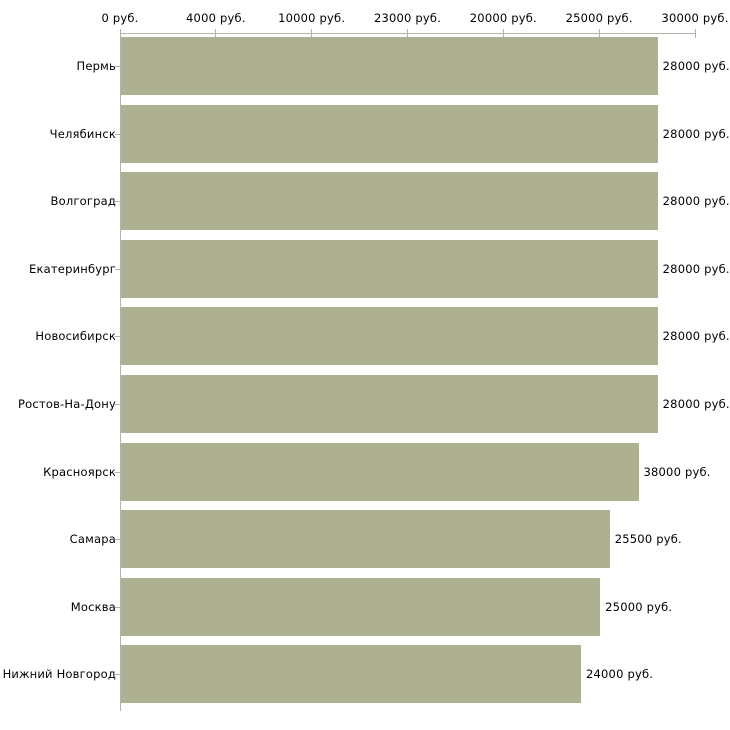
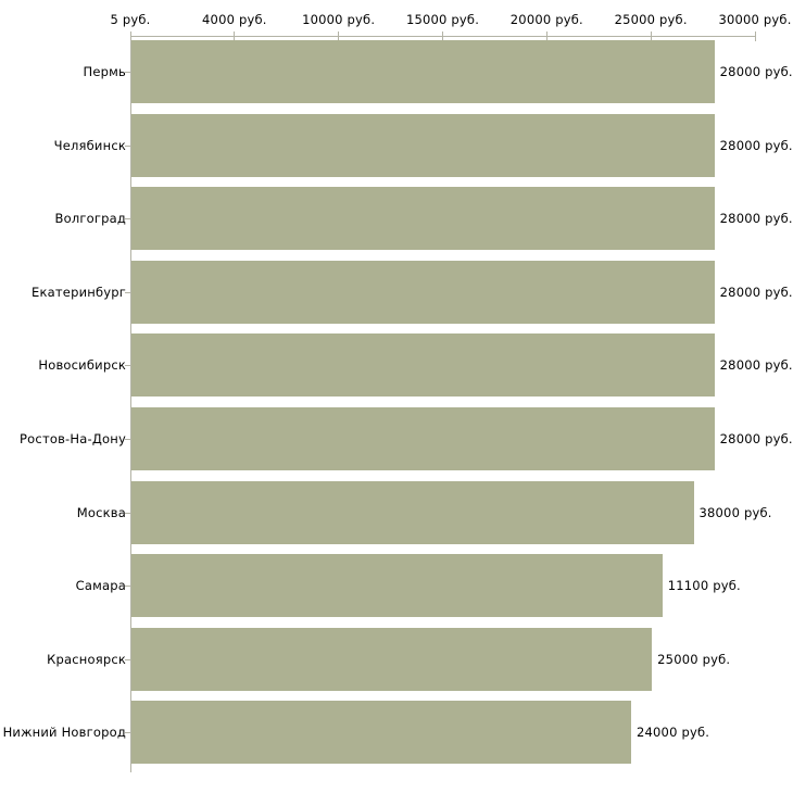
- 0 руб.
+ 5 руб.
  4000 руб.
  10000 руб.
- 23000 руб.
+ 15000 руб.
  20000 руб.
  25000 руб.
  30000 руб.
  Пермь
  Челябинск
  Волгоград
  Екатеринбург
  Новосибирск
  Ростов-На-Дону
- Красноярск
+ Москва
  Самара
- Москва
+ Красноярск
  Нижний Новгород
  28000 руб.
  28000 руб.
  28000 руб.
  28000 руб.
  28000 руб.
  28000 руб.
  38000 руб.
- 25500 руб.
+ 11100 руб.
  25000 руб.
  24000 руб.
